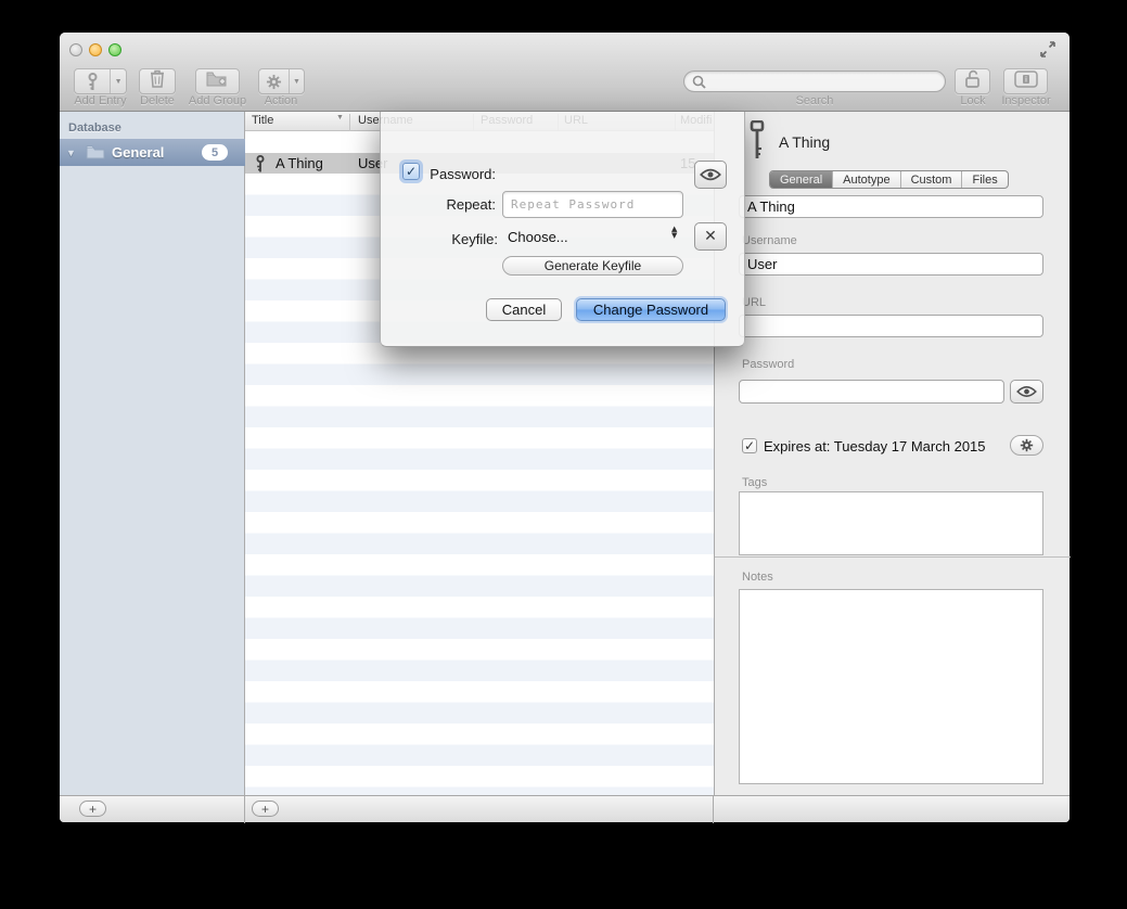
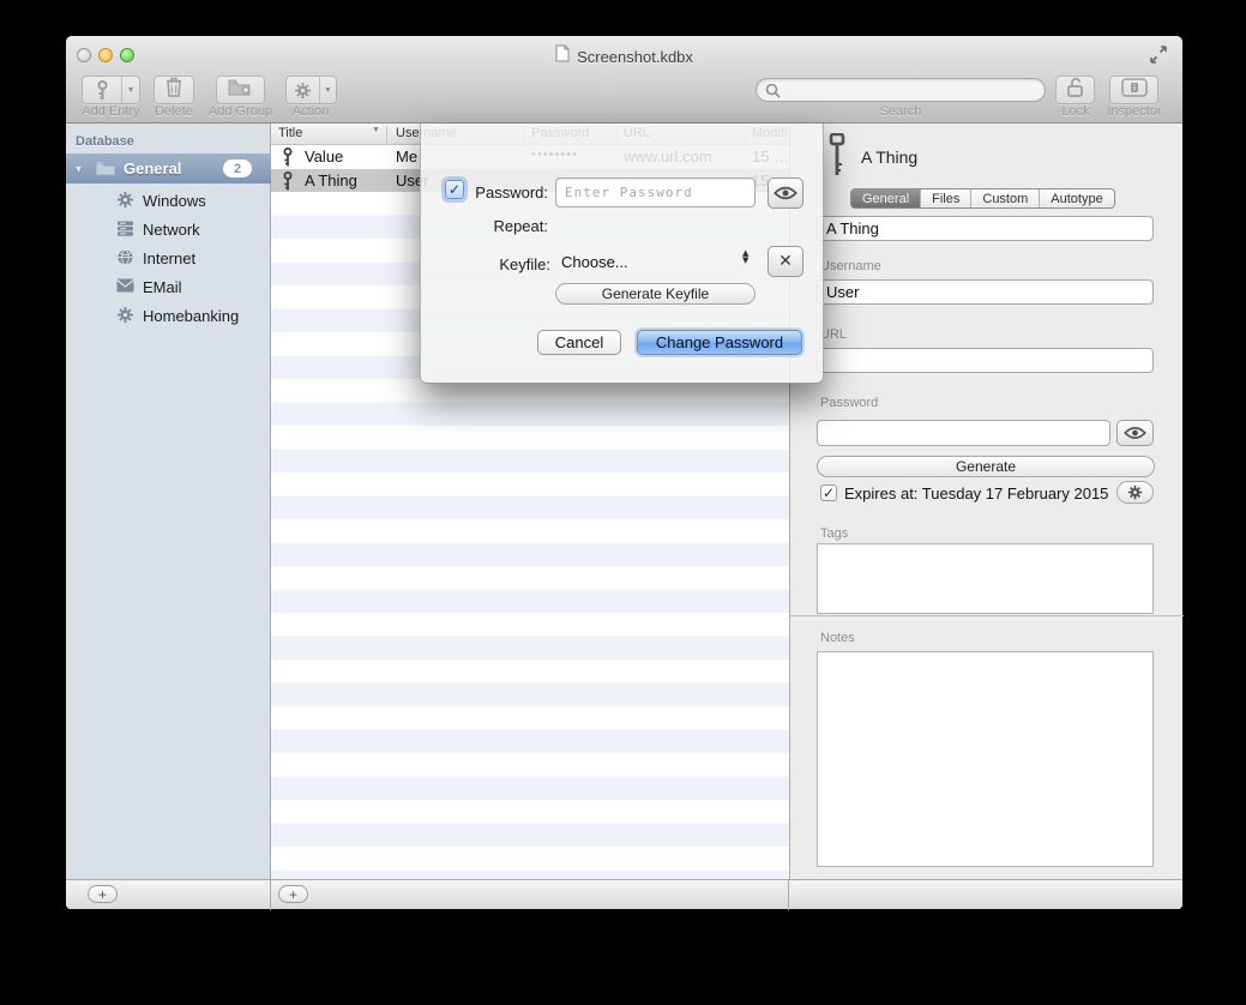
+ Screenshot.kdbx
  Add Entry
  Delete
  Add Group
  Action
  Search
  Lock
  Inspector
  Database
  ▼
  General
- 5
+ 2
+ Windows
+ Network
+ Internet
+ EMail
+ Homebanking
  Title
  Username
  Password
  URL
  Modifi
+ Value
+ Me
+ ••••••••
+ www.url.com
+ 15 …
  A Thing
  User
  15
  A Thing
  General
- Autotype
+ Files
  Custom
- Files
+ Autotype
  A Thing
  Username
  User
  URL
  Password
+ Generate
  ✓
- Expires at: Tuesday 17 March 2015
+ Expires at: Tuesday 17 February 2015
  Tags
  Notes
  +
  +
  ✓
  Password:
+ Enter Password
  Repeat:
- Repeat Password
  Keyfile:
  Choose...
  ▲
  ▼
  ✕
  Generate Keyfile
  Cancel
  Change Password
